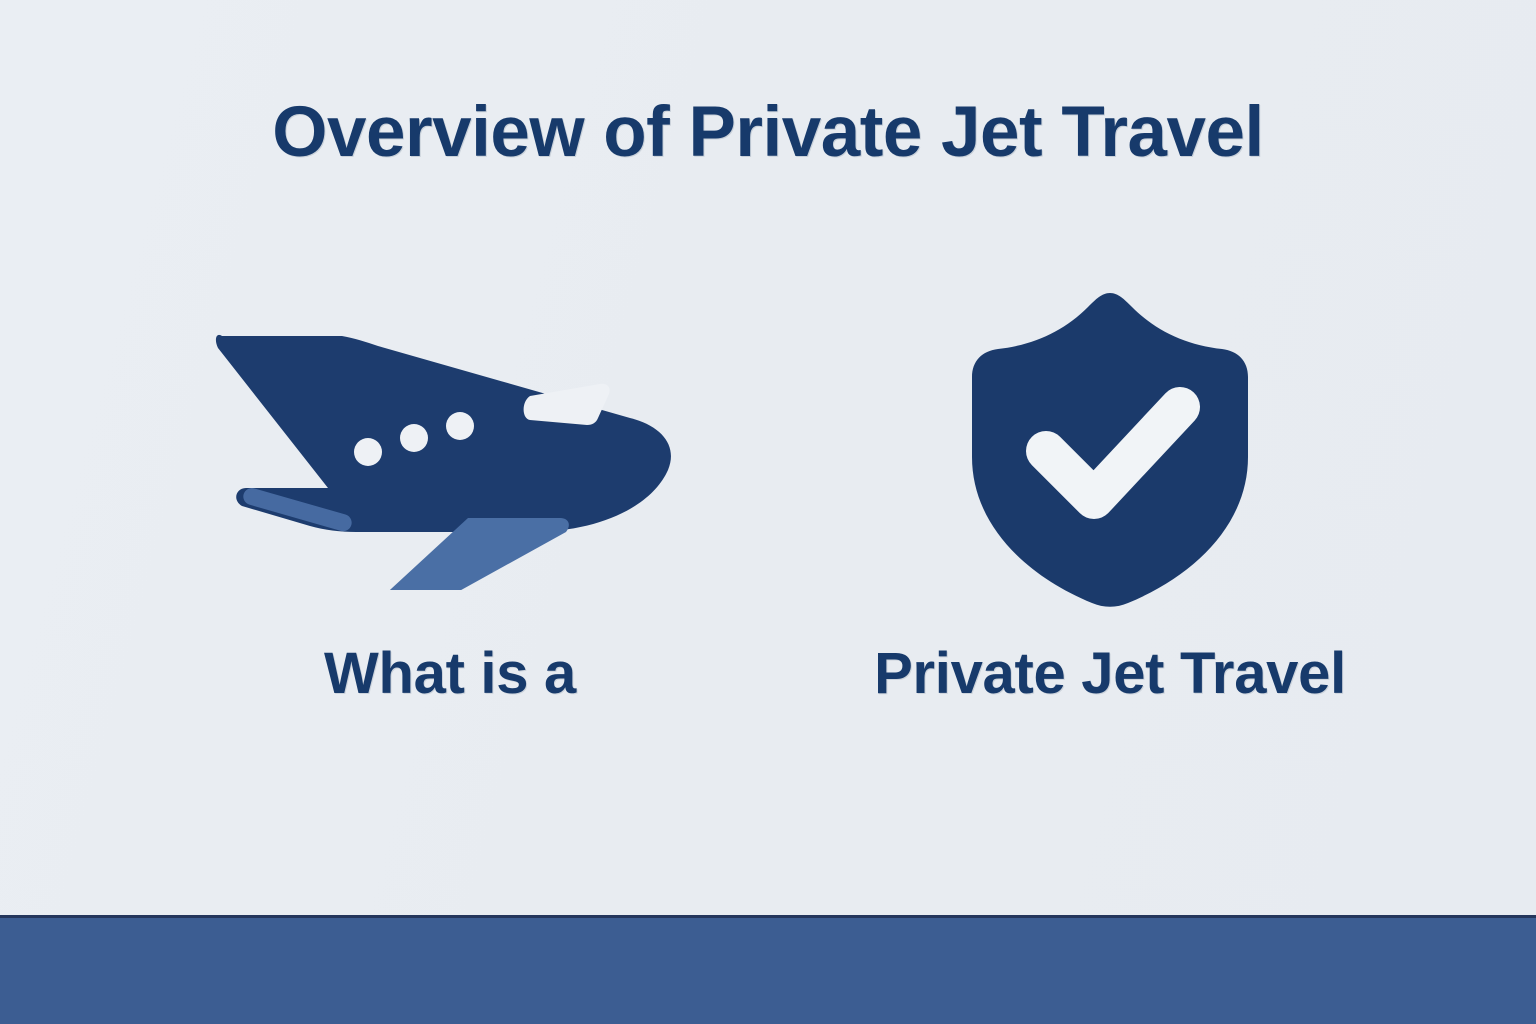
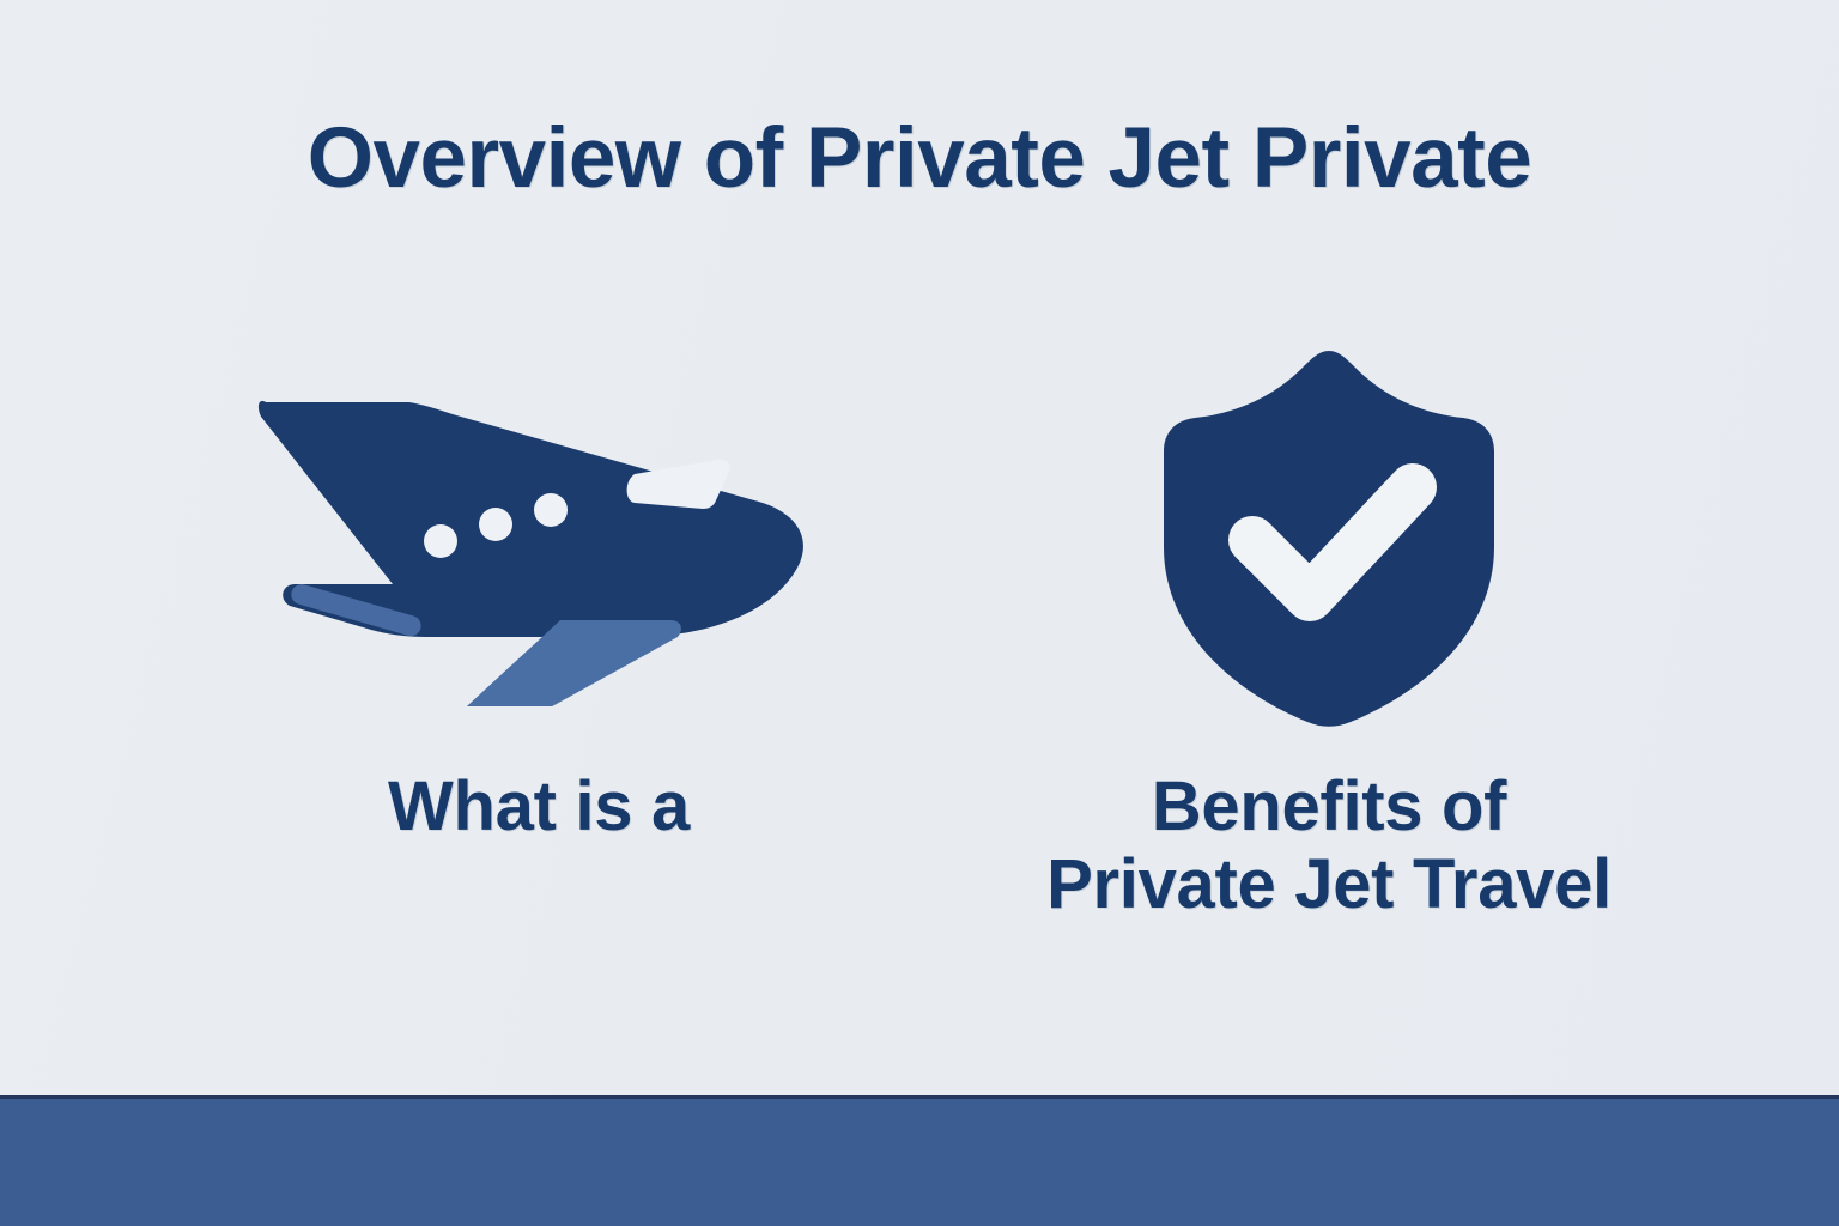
- Overview of Private Jet Travel
+ Overview of Private Jet Private
  What is a
+ Benefits of
  Private Jet Travel
